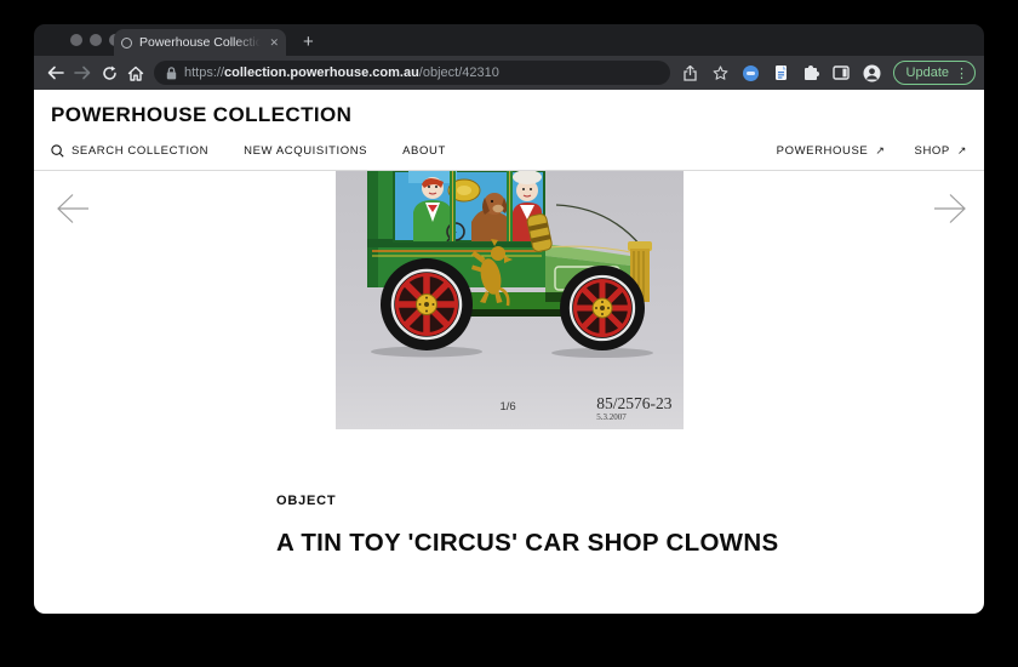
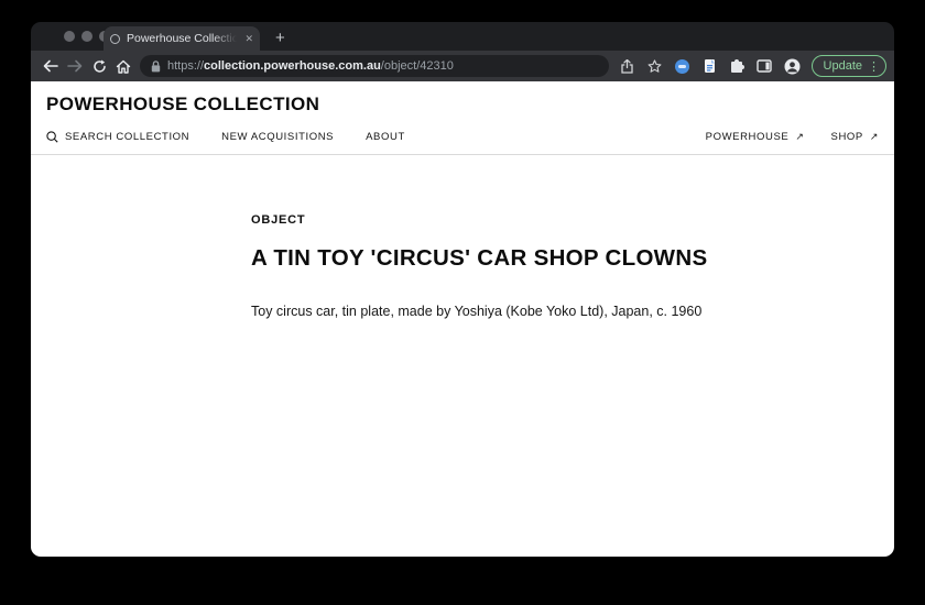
  Powerhouse Collectio
  ✕
  +
  https://collection.powerhouse.com.au/object/42310
  Update
  ⋮
  POWERHOUSE COLLECTION
  SEARCH COLLECTION
  NEW ACQUISITIONS
  ABOUT
  POWERHOUSE
  ↗
  SHOP
  ↗
- 1/6
- 85/2576-23
- 5.3.2007
  OBJECT
  A TIN TOY 'CIRCUS' CAR SHOP CLOWNS
+ Toy circus car, tin plate, made by Yoshiya (Kobe Yoko Ltd), Japan, c. 1960
